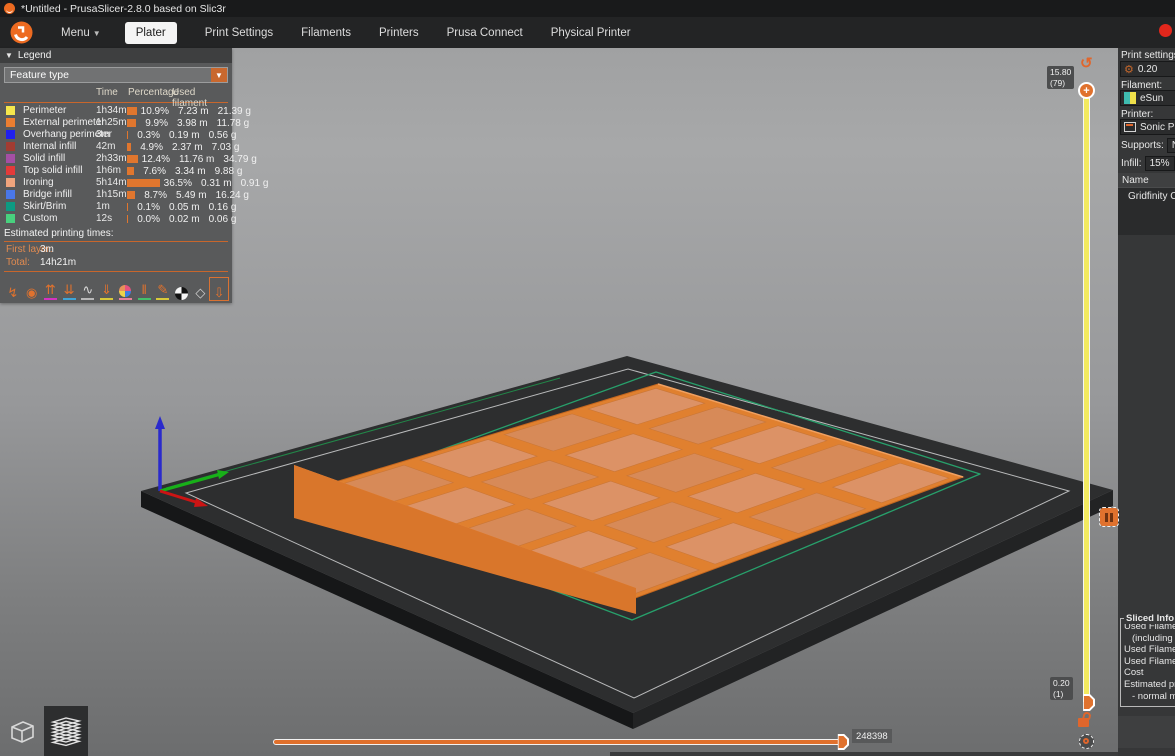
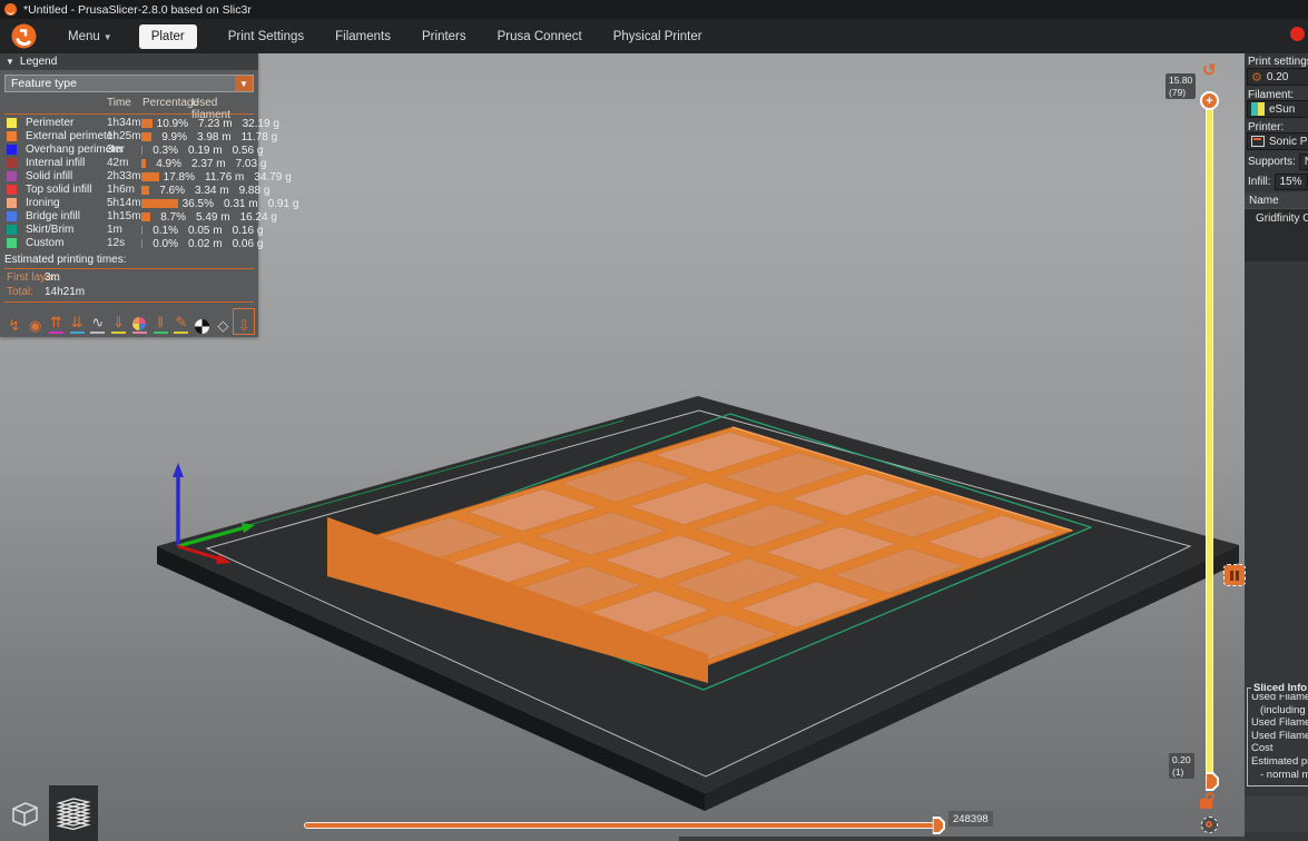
  *Untitled - PrusaSlicer-2.8.0 based on Slic3r
  Menu ▼
  Plater
  Print Settings
  Filaments
  Printers
  Prusa Connect
  Physical Printer
  ▼
  Legend
  Feature type
  ▼
  Time
  Percentage
  Used filament
  Perimeter
  1h34m
  10.9%
  7.23 m
- 21.39 g
+ 32.19 g
  External perimeter
  1h25m
  9.9%
  3.98 m
  11.78 g
  Overhang perimeter
  3m
  0.3%
  0.19 m
  0.56 g
  Internal infill
  42m
  4.9%
  2.37 m
  7.03 g
  Solid infill
  2h33m
- 12.4%
+ 17.8%
  11.76 m
  34.79 g
  Top solid infill
  1h6m
  7.6%
  3.34 m
  9.88 g
  Ironing
  5h14m
  36.5%
  0.31 m
  0.91 g
  Bridge infill
  1h15m
  8.7%
  5.49 m
  16.24 g
  Skirt/Brim
  1m
  0.1%
  0.05 m
  0.16 g
  Custom
  12s
  0.0%
  0.02 m
  0.06 g
  Estimated printing times:
  First layer:
  3m
  Total:
  14h21m
  ↯
  ◉
  ⇈
  ⇊
  ∿
  ⇓
  ‖
  ✎
  ◇
  ⇩
  Print setting
  ⚙
  0.20
  Filament:
  eSun
  Printer:
  Sonic P
  Supports:
  Infill:
  15%
  Name
  Gridfinity C
  Sliced Info
  Used Filam
  (including
  Used Filam
  Used Filam
  Cost
  Estimated p
  - normal m
  ↺
  15.80
  (79)
  +
  0.20
  (1)
  248398
